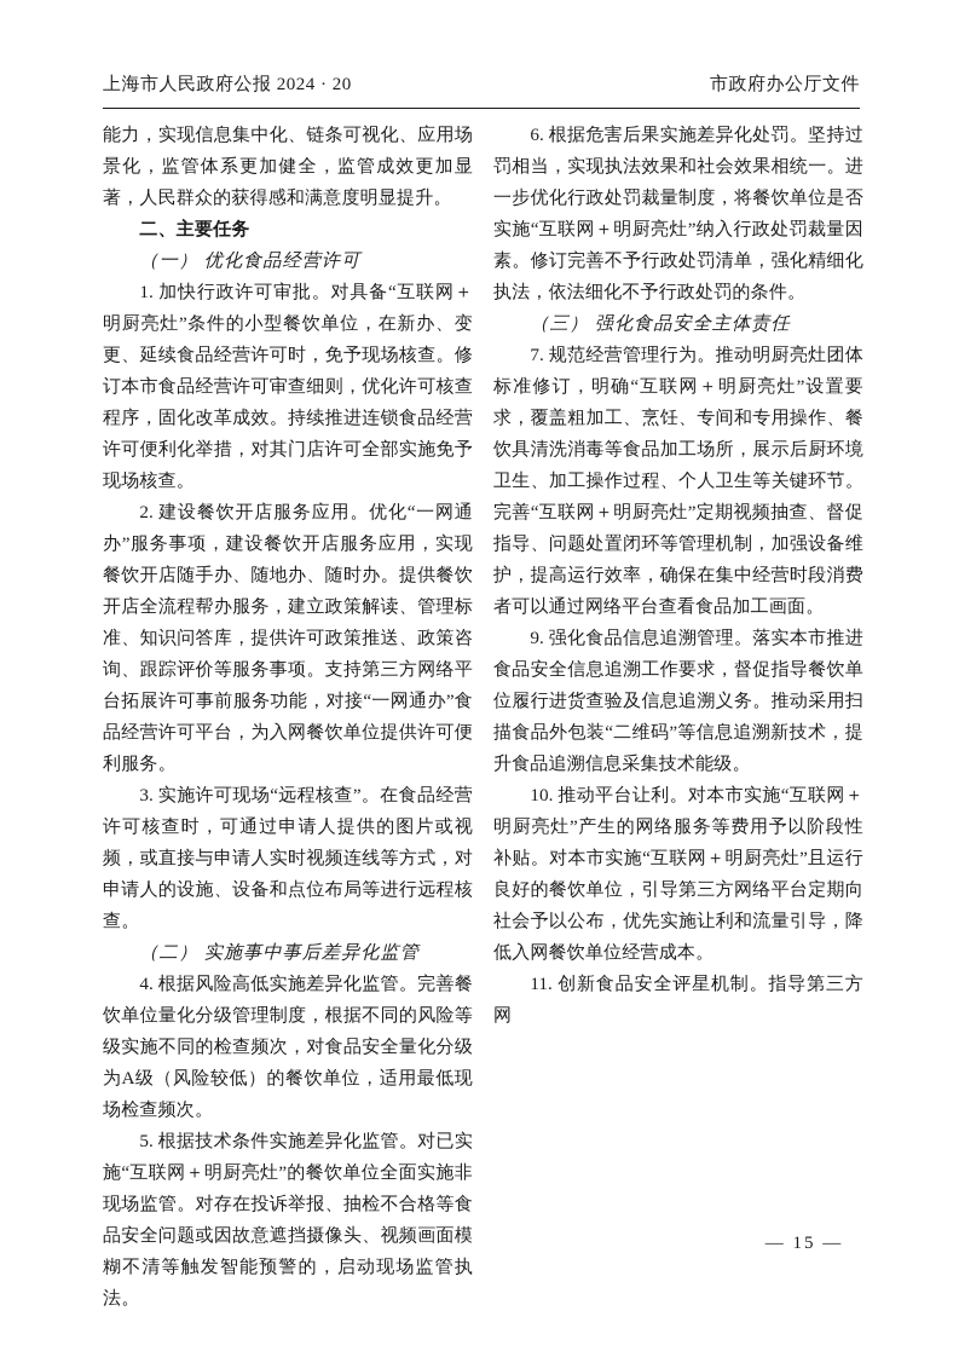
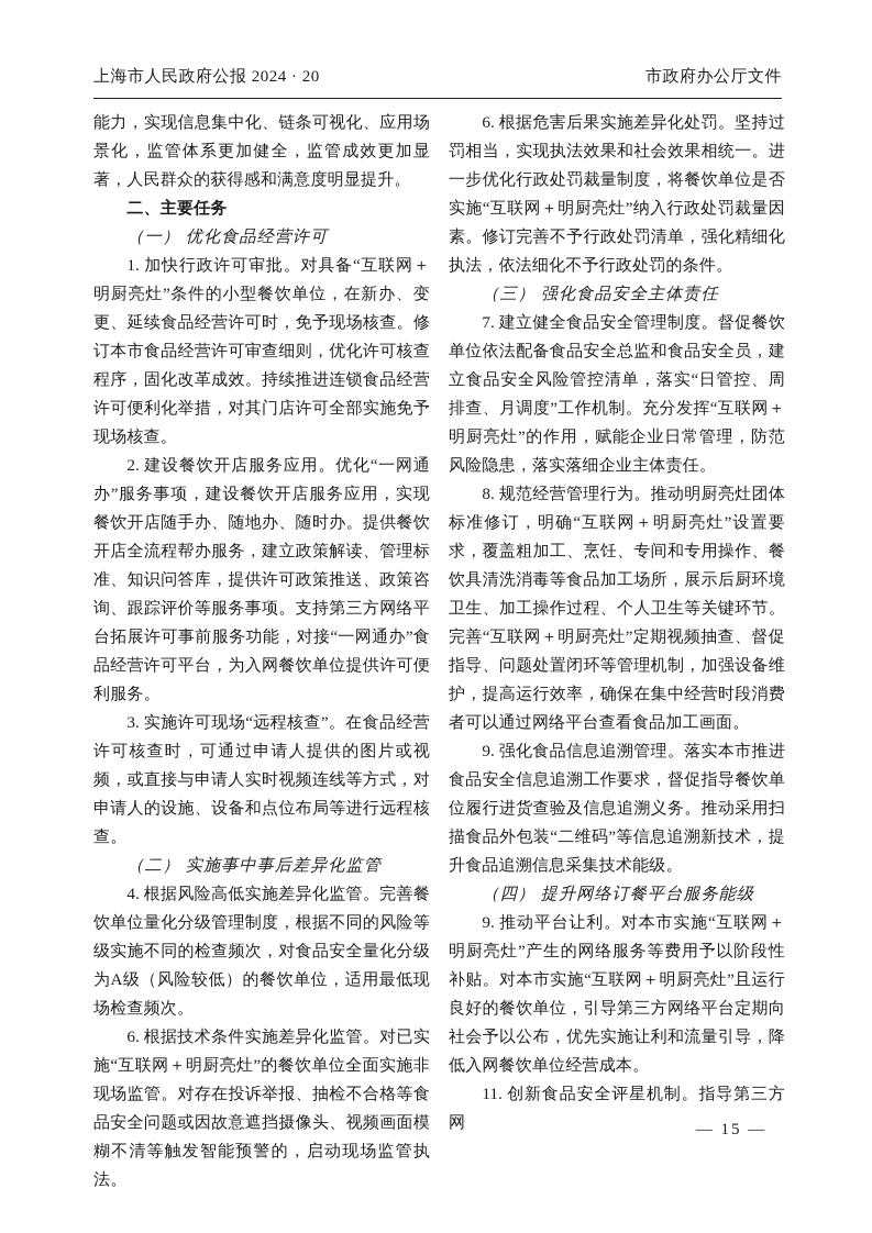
  上海市人民政府公报 2024 · 20
  市政府办公厅文件
  能力，实现信息集中化、链条可视化、应用场景化，监管体系更加健全，监管成效更加显著，人民群众的获得感和满意度明显提升。
  二、主要任务
  （一） 优化食品经营许可
  1. 加快行政许可审批。对具备“互联网＋明厨亮灶”条件的小型餐饮单位，在新办、变更、延续食品经营许可时，免予现场核查。修订本市食品经营许可审查细则，优化许可核查程序，固化改革成效。持续推进连锁食品经营许可便利化举措，对其门店许可全部实施免予现场核查。
  2. 建设餐饮开店服务应用。优化“一网通办”服务事项，建设餐饮开店服务应用，实现餐饮开店随手办、随地办、随时办。提供餐饮开店全流程帮办服务，建立政策解读、管理标准、知识问答库，提供许可政策推送、政策咨询、跟踪评价等服务事项。支持第三方网络平台拓展许可事前服务功能，对接“一网通办”食品经营许可平台，为入网餐饮单位提供许可便利服务。
  3. 实施许可现场“远程核查”。在食品经营许可核查时，可通过申请人提供的图片或视频，或直接与申请人实时视频连线等方式，对申请人的设施、设备和点位布局等进行远程核查。
  （二） 实施事中事后差异化监管
  4. 根据风险高低实施差异化监管。完善餐饮单位量化分级管理制度，根据不同的风险等级实施不同的检查频次，对食品安全量化分级为A级（风险较低）的餐饮单位，适用最低现场检查频次。
- 5. 根据技术条件实施差异化监管。对已实施“互联网＋明厨亮灶”的餐饮单位全面实施非现场监管。对存在投诉举报、抽检不合格等食品安全问题或因故意遮挡摄像头、视频画面模糊不清等触发智能预警的，启动现场监管执法。
+ 6. 根据技术条件实施差异化监管。对已实施“互联网＋明厨亮灶”的餐饮单位全面实施非现场监管。对存在投诉举报、抽检不合格等食品安全问题或因故意遮挡摄像头、视频画面模糊不清等触发智能预警的，启动现场监管执法。
  6. 根据危害后果实施差异化处罚。坚持过罚相当，实现执法效果和社会效果相统一。进一步优化行政处罚裁量制度，将餐饮单位是否实施“互联网＋明厨亮灶”纳入行政处罚裁量因素。修订完善不予行政处罚清单，强化精细化执法，依法细化不予行政处罚的条件。
  （三） 强化食品安全主体责任
+ 7. 建立健全食品安全管理制度。督促餐饮单位依法配备食品安全总监和食品安全员，建立食品安全风险管控清单，落实“日管控、周排查、月调度”工作机制。充分发挥“互联网＋明厨亮灶”的作用，赋能企业日常管理，防范风险隐患，落实落细企业主体责任。
- 7. 规范经营管理行为。推动明厨亮灶团体标准修订，明确“互联网＋明厨亮灶”设置要求，覆盖粗加工、烹饪、专间和专用操作、餐饮具清洗消毒等食品加工场所，展示后厨环境卫生、加工操作过程、个人卫生等关键环节。完善“互联网＋明厨亮灶”定期视频抽查、督促指导、问题处置闭环等管理机制，加强设备维护，提高运行效率，确保在集中经营时段消费者可以通过网络平台查看食品加工画面。
+ 8. 规范经营管理行为。推动明厨亮灶团体标准修订，明确“互联网＋明厨亮灶”设置要求，覆盖粗加工、烹饪、专间和专用操作、餐饮具清洗消毒等食品加工场所，展示后厨环境卫生、加工操作过程、个人卫生等关键环节。完善“互联网＋明厨亮灶”定期视频抽查、督促指导、问题处置闭环等管理机制，加强设备维护，提高运行效率，确保在集中经营时段消费者可以通过网络平台查看食品加工画面。
  9. 强化食品信息追溯管理。落实本市推进食品安全信息追溯工作要求，督促指导餐饮单位履行进货查验及信息追溯义务。推动采用扫描食品外包装“二维码”等信息追溯新技术，提升食品追溯信息采集技术能级。
+ （四） 提升网络订餐平台服务能级
- 10. 推动平台让利。对本市实施“互联网＋明厨亮灶”产生的网络服务等费用予以阶段性补贴。对本市实施“互联网＋明厨亮灶”且运行良好的餐饮单位，引导第三方网络平台定期向社会予以公布，优先实施让利和流量引导，降低入网餐饮单位经营成本。
+ 9. 推动平台让利。对本市实施“互联网＋明厨亮灶”产生的网络服务等费用予以阶段性补贴。对本市实施“互联网＋明厨亮灶”且运行良好的餐饮单位，引导第三方网络平台定期向社会予以公布，优先实施让利和流量引导，降低入网餐饮单位经营成本。
  11. 创新食品安全评星机制。指导第三方网
  — 15 —
